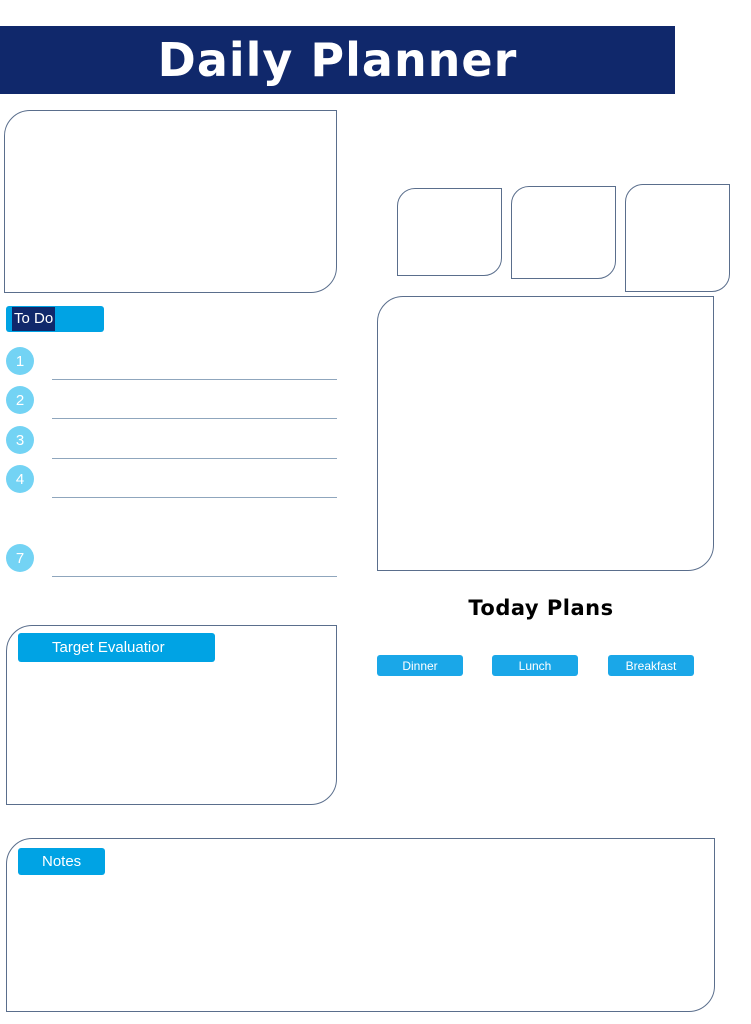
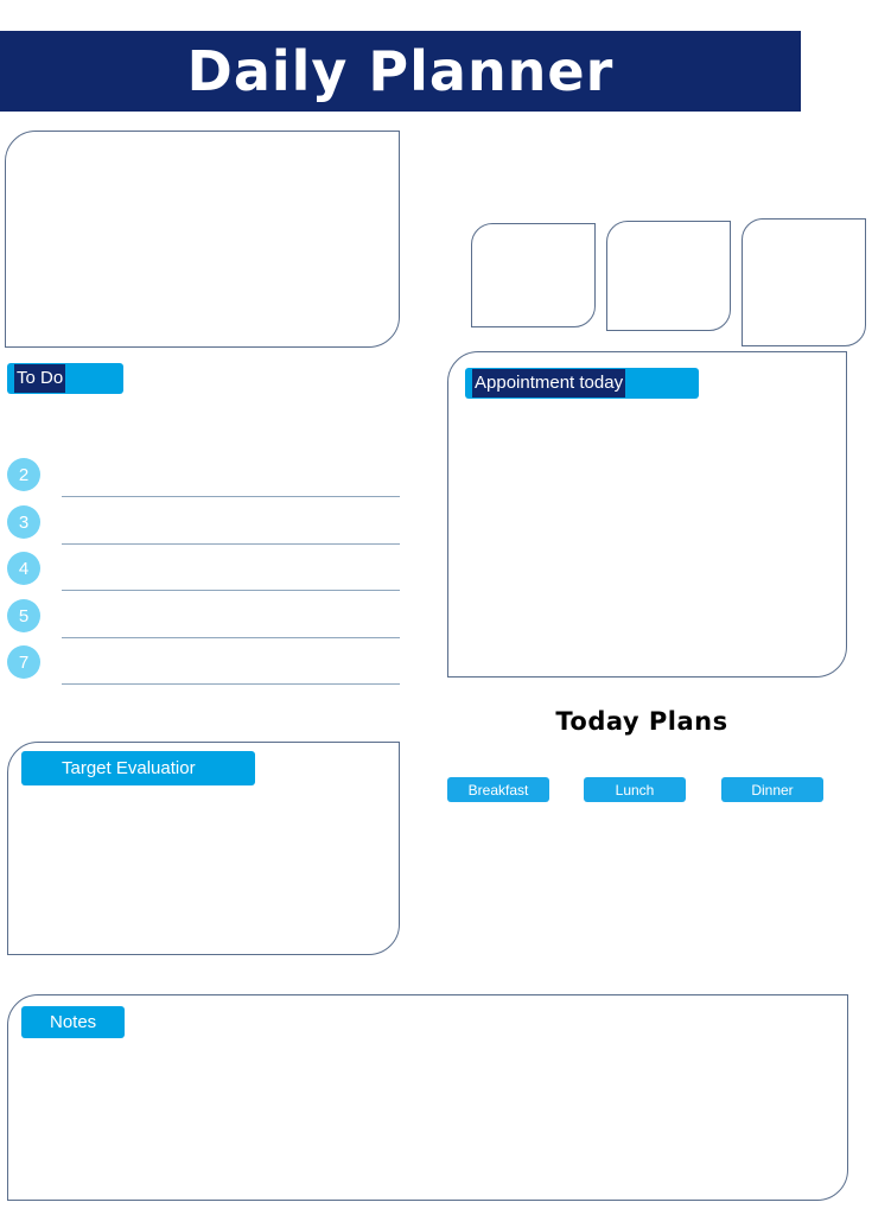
  Daily Planner
  To Do
- 1
  2
  3
  4
+ 5
  7
+ Appointment today
  Today Plans
- Dinner
+ Breakfast
  Lunch
- Breakfast
+ Dinner
  Target Evaluatior
  Notes
